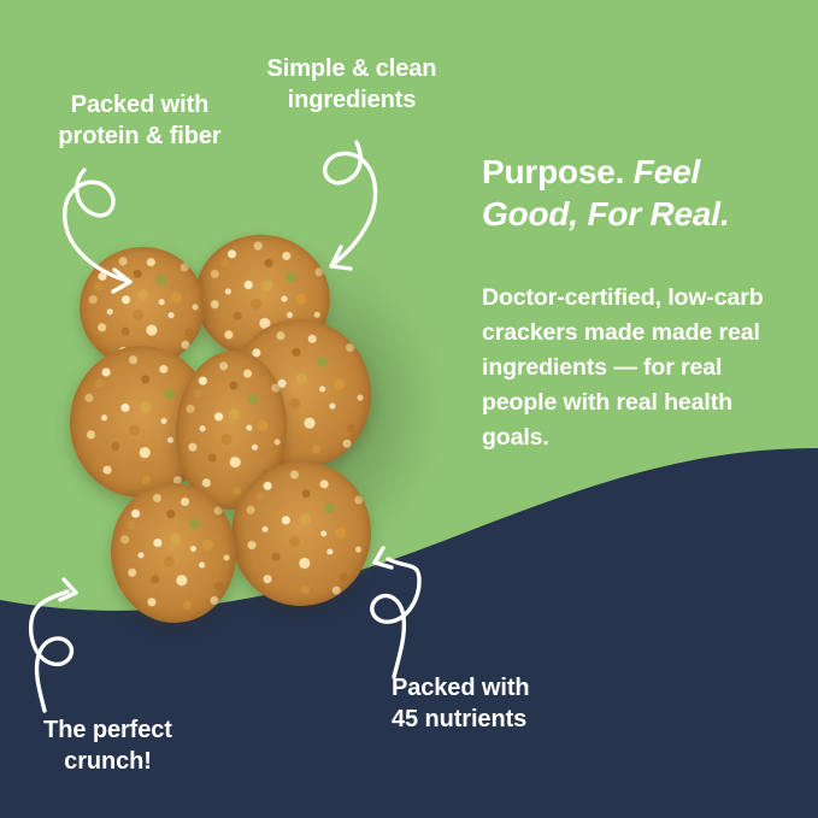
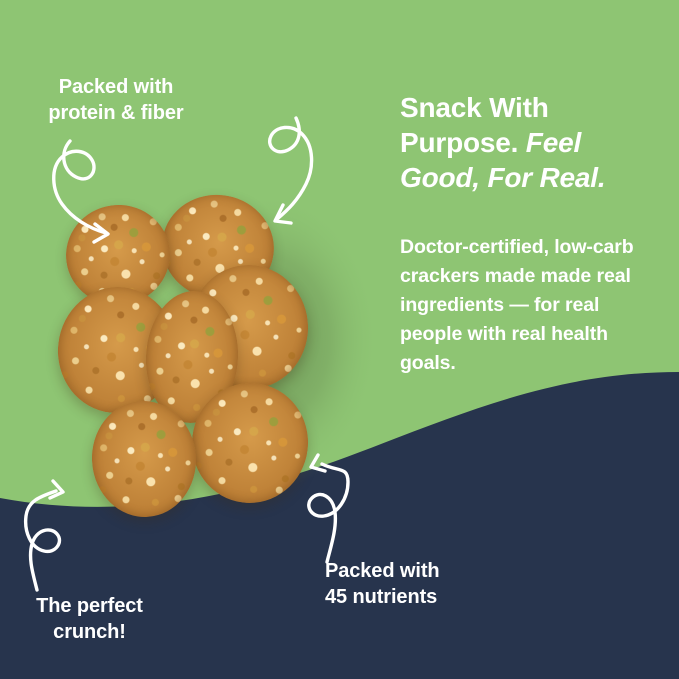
+ Snack With
  Purpose. Feel
  Good, For Real.
  Doctor-certified, low-carb crackers made made real ingredients — for real people with real health goals.
  Packed with
  protein & fiber
- Simple & clean
- ingredients
  The perfect
  crunch!
  Packed with
  45 nutrients
